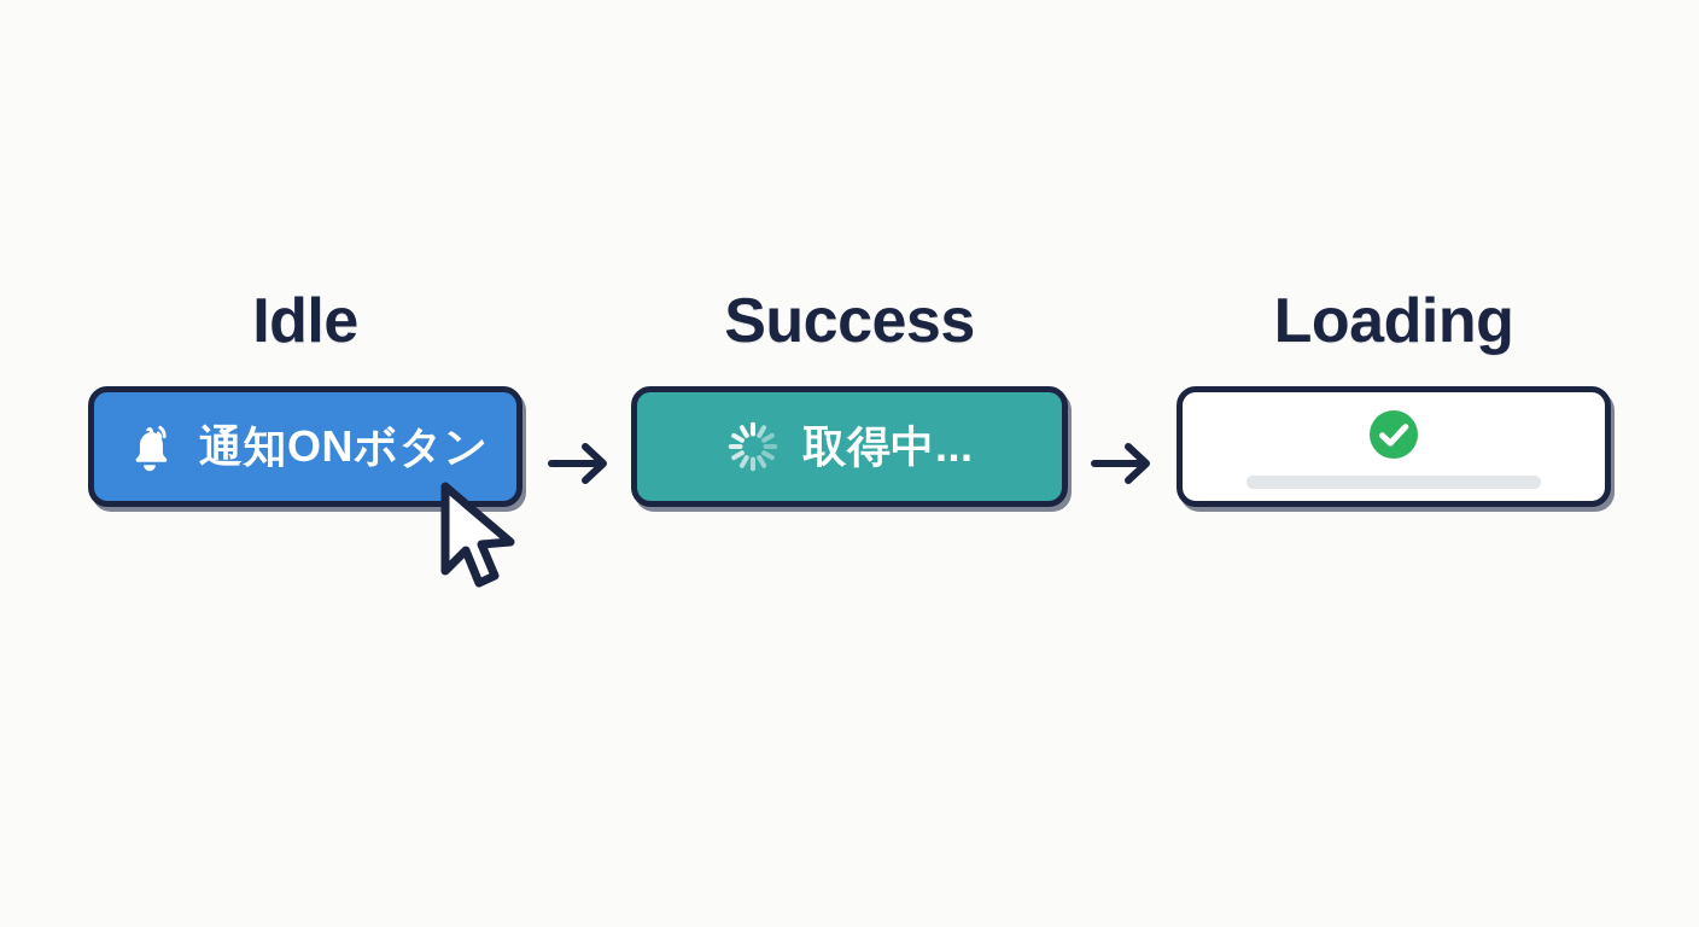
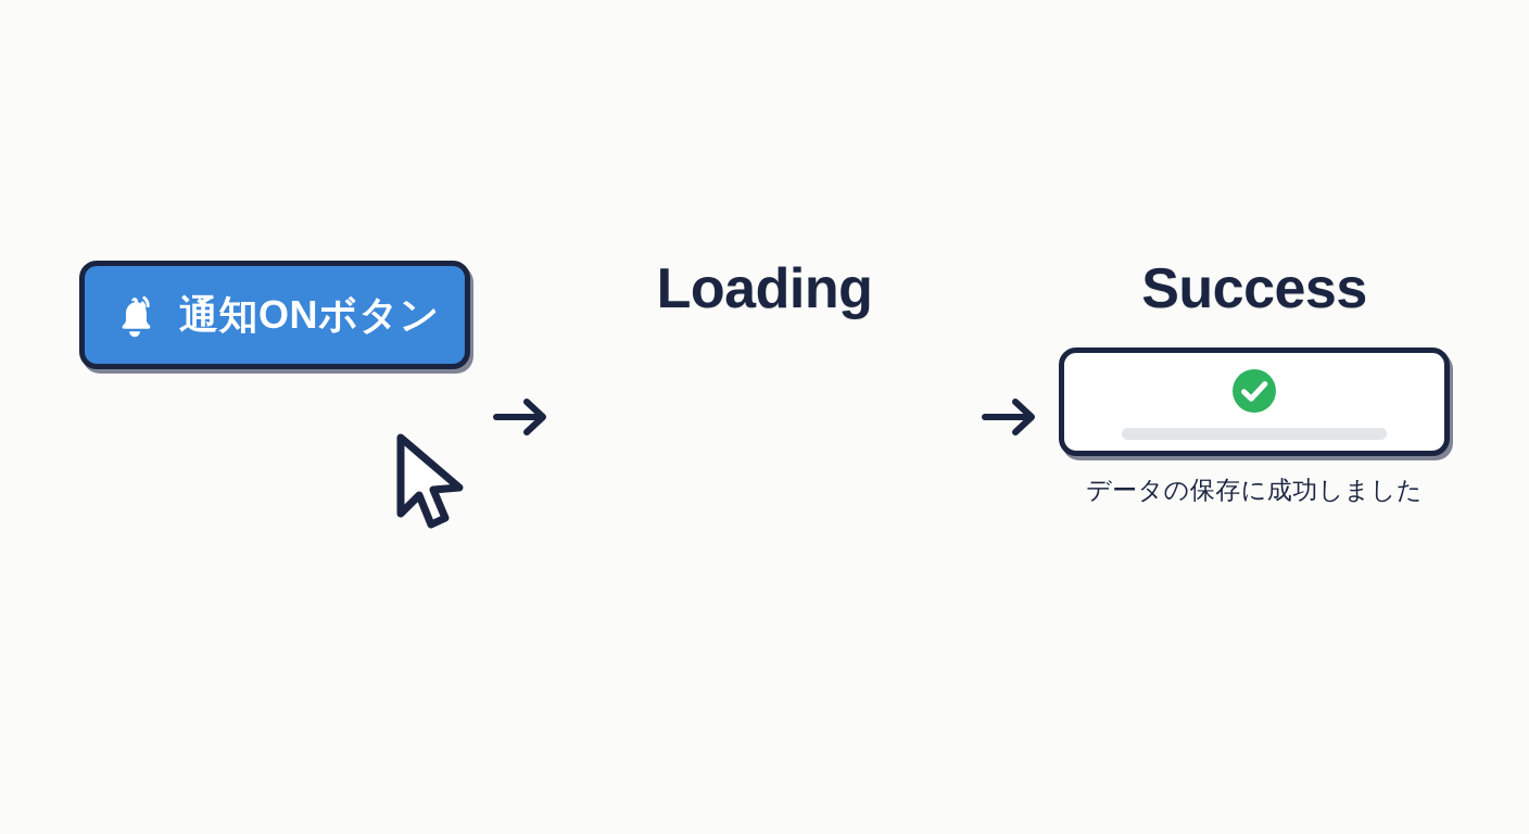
- Idle
  通知ONボタン
- Success
+ Loading
- 取得中...
- Loading
+ Success
+ データの保存に成功しました
